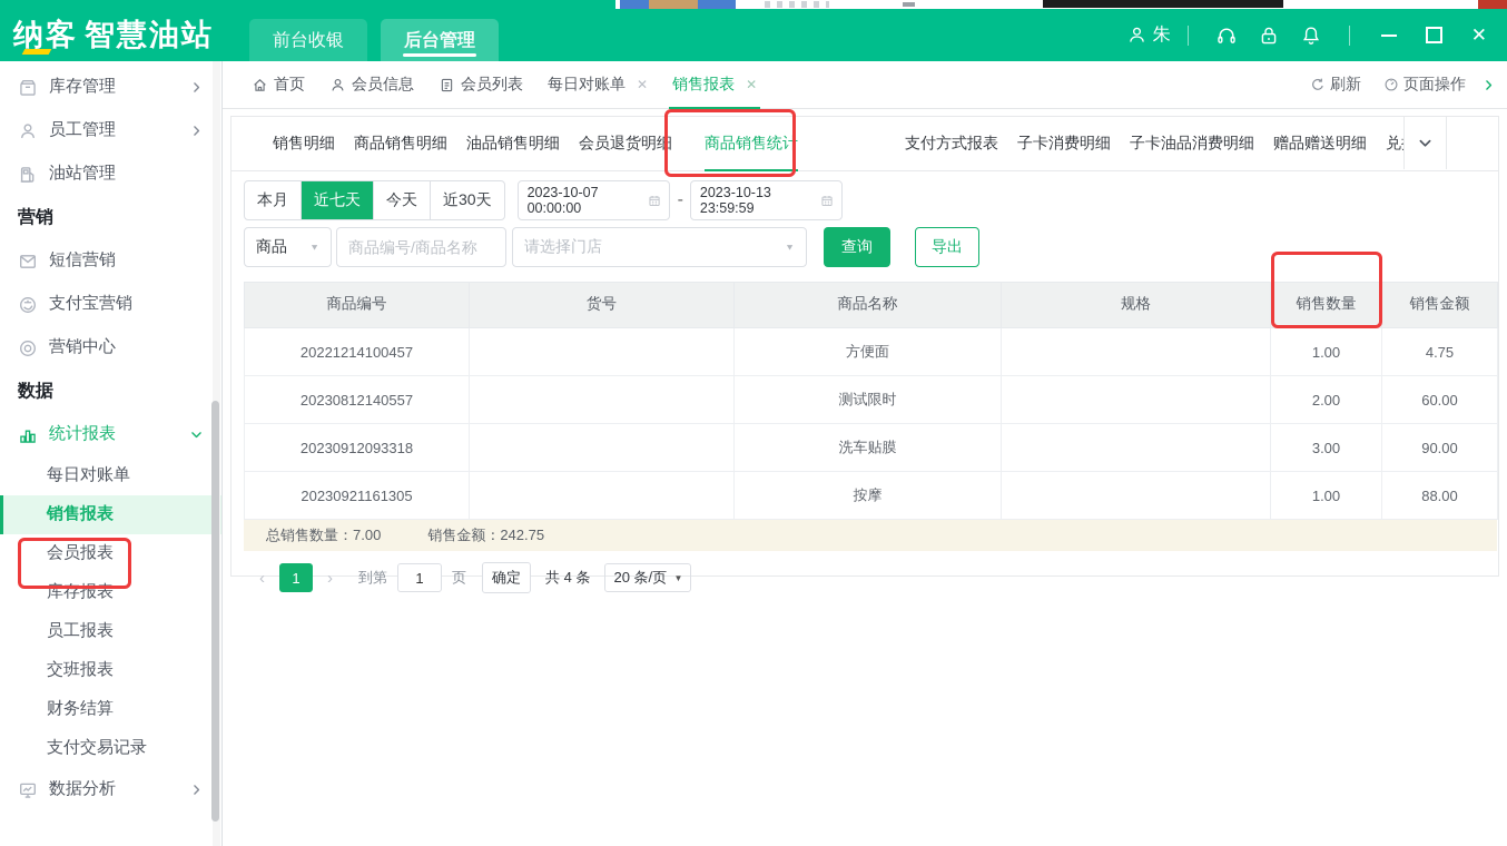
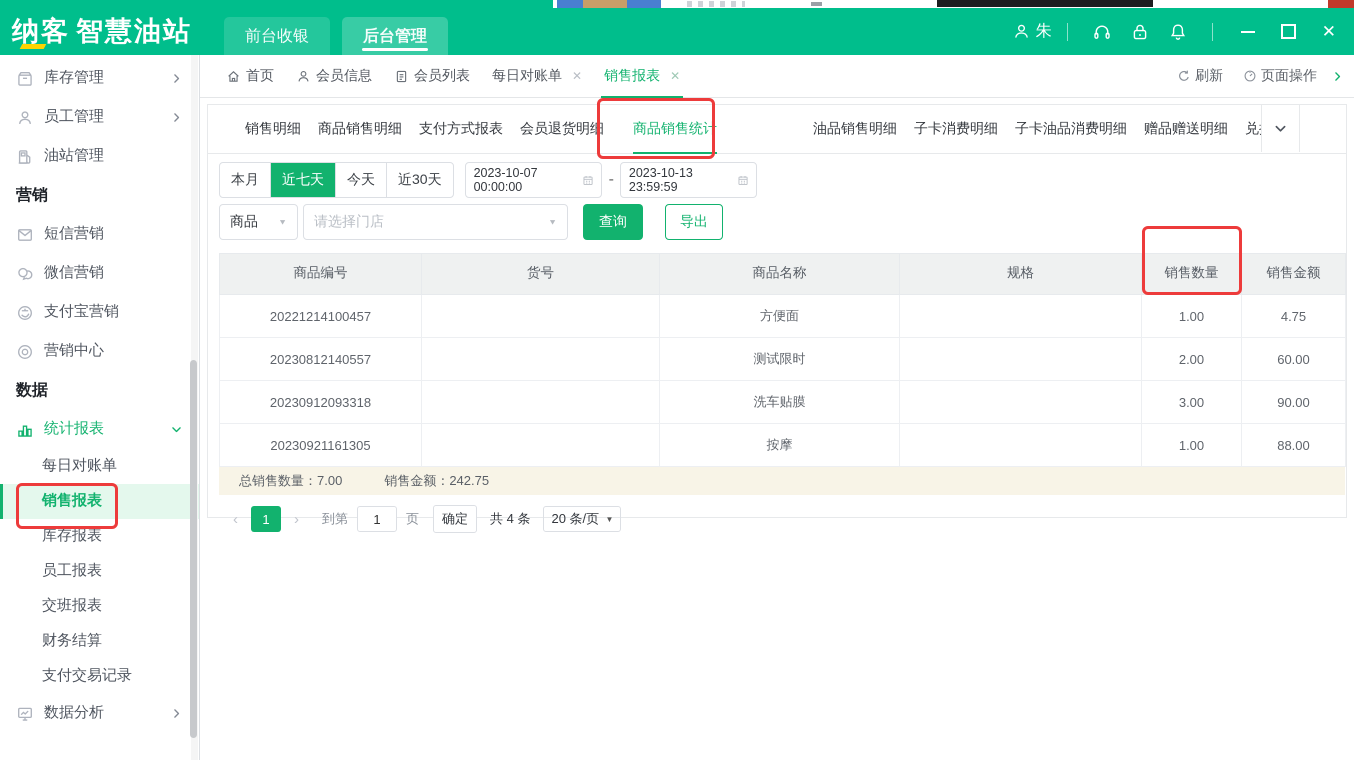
  纳客
  智慧油站
  前台收银
  后台管理
  朱
  ✕
  库存管理
  员工管理
  油站管理
  营销
  短信营销
+ 微信营销
  支付宝营销
  营销中心
  数据
  统计报表
  每日对账单
  销售报表
- 会员报表
  库存报表
  员工报表
  交班报表
  财务结算
  支付交易记录
  数据分析
  首页
  会员信息
  会员列表
  每日对账单
  ✕
  销售报表
  ✕
  刷新
  页面操作
  销售明细
  商品销售明细
- 油品销售明细
+ 支付方式报表
  会员退货明细
  商品销售统计
- 支付方式报表
+ 油品销售明细
  子卡消费明细
  子卡油品消费明细
  赠品赠送明细
  本月
  近七天
  今天
  近30天
  2023-10-07 00:00:00
  -
  2023-10-13 23:59:59
  商品
  ▼
- 商品编号/商品名称
  请选择门店
  ▼
  查询
  导出
  商品编号	货号	商品名称	规格	销售数量	销售金额
  20221214100457		方便面		1.00	4.75
  20230812140557		测试限时		2.00	60.00
  20230912093318		洗车贴膜		3.00	90.00
  20230921161305		按摩		1.00	88.00
  总销售数量：7.00
  销售金额：242.75
  ‹
  1
  ›
  到第
  1
  页
  确定
  共 4 条
  20 条/页
  ▼
